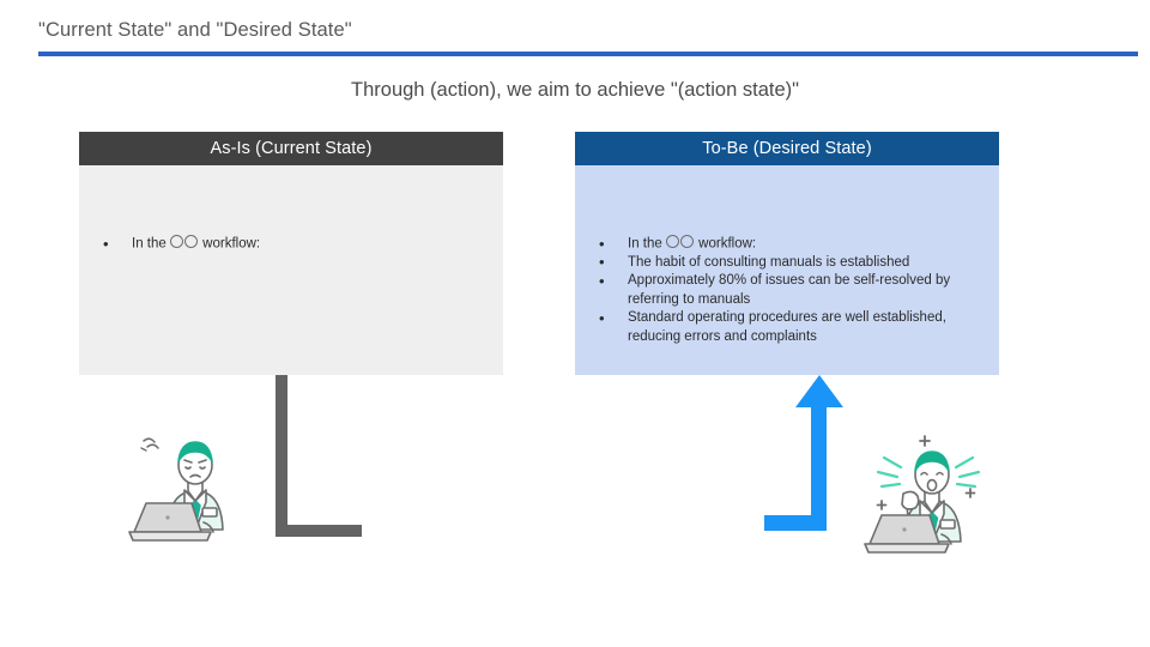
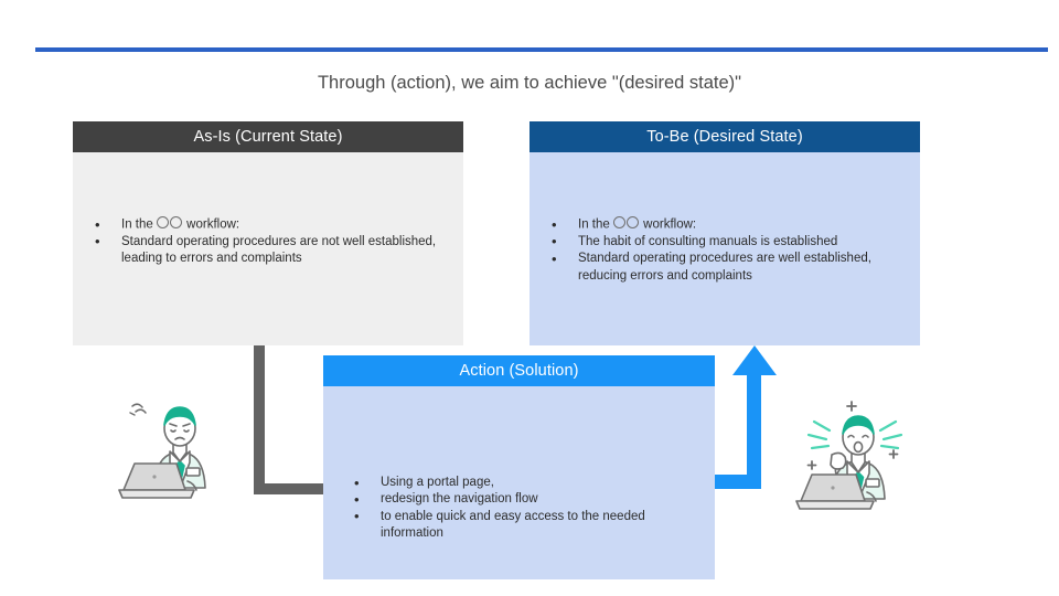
- "Current State" and "Desired State"
- Through (action), we aim to achieve "(action state)"
+ Through (action), we aim to achieve "(desired state)"
  As-Is (Current State)
  In the workflow:
+ Standard operating procedures are not well established, leading to errors and complaints
  To-Be (Desired State)
  In the workflow:
  The habit of consulting manuals is established
- Approximately 80% of issues can be self-resolved by referring to manuals
  Standard operating procedures are well established, reducing errors and complaints
+ Action (Solution)
+ Using a portal page,
+ redesign the navigation flow
+ to enable quick and easy access to the needed information
